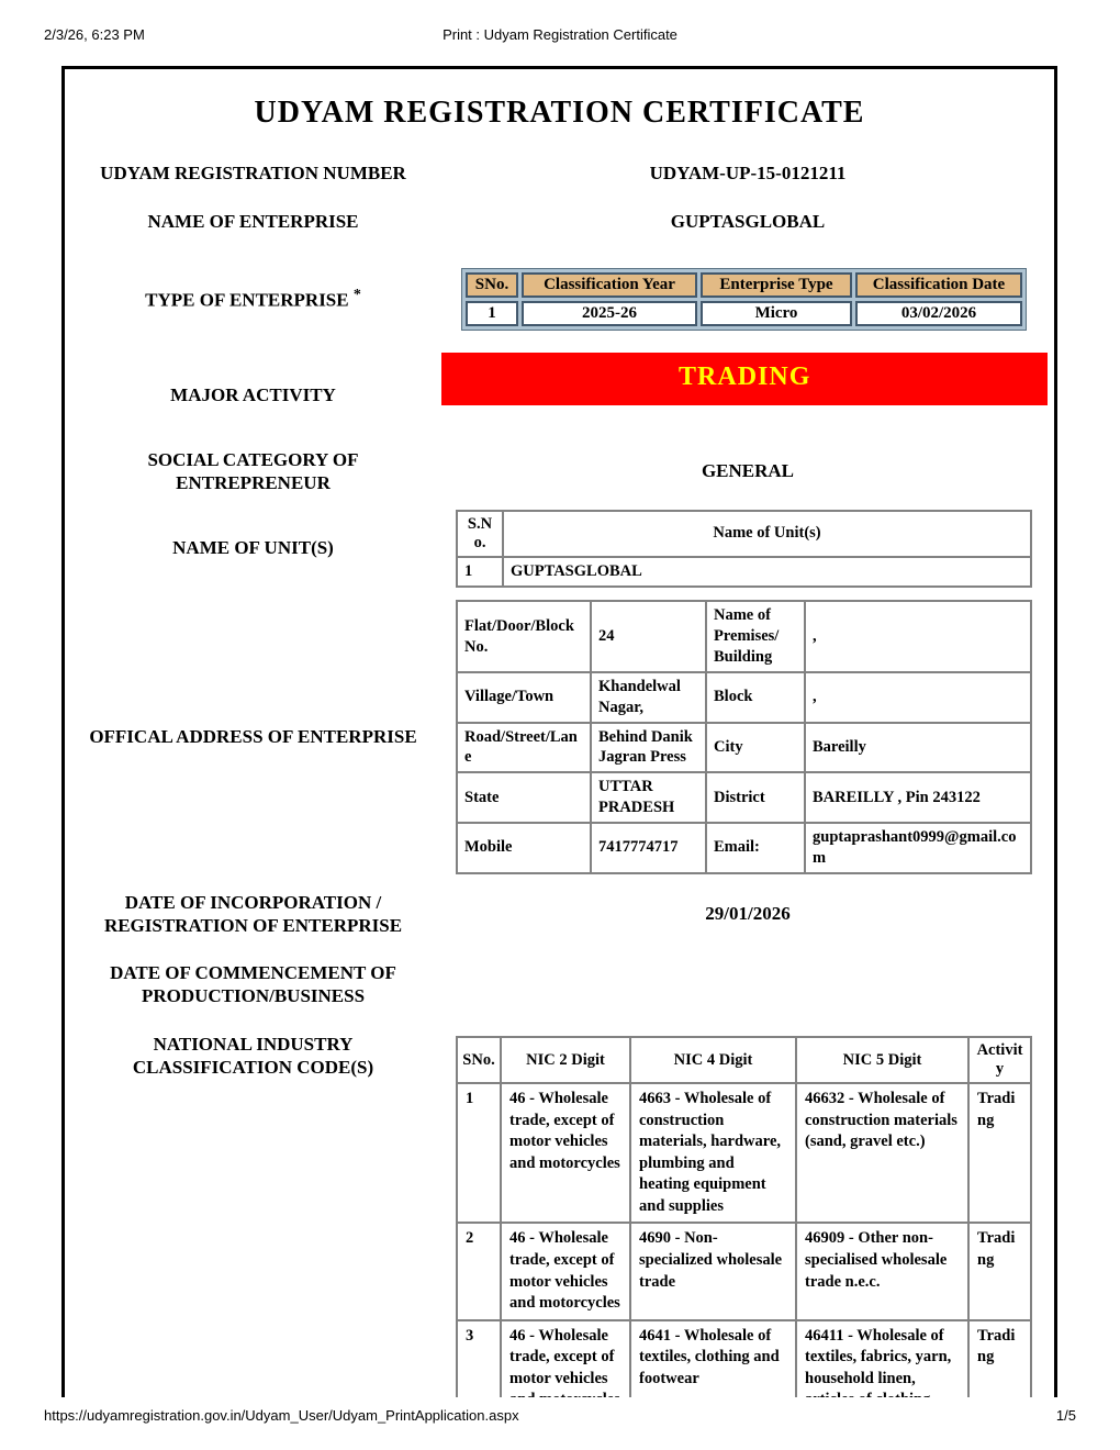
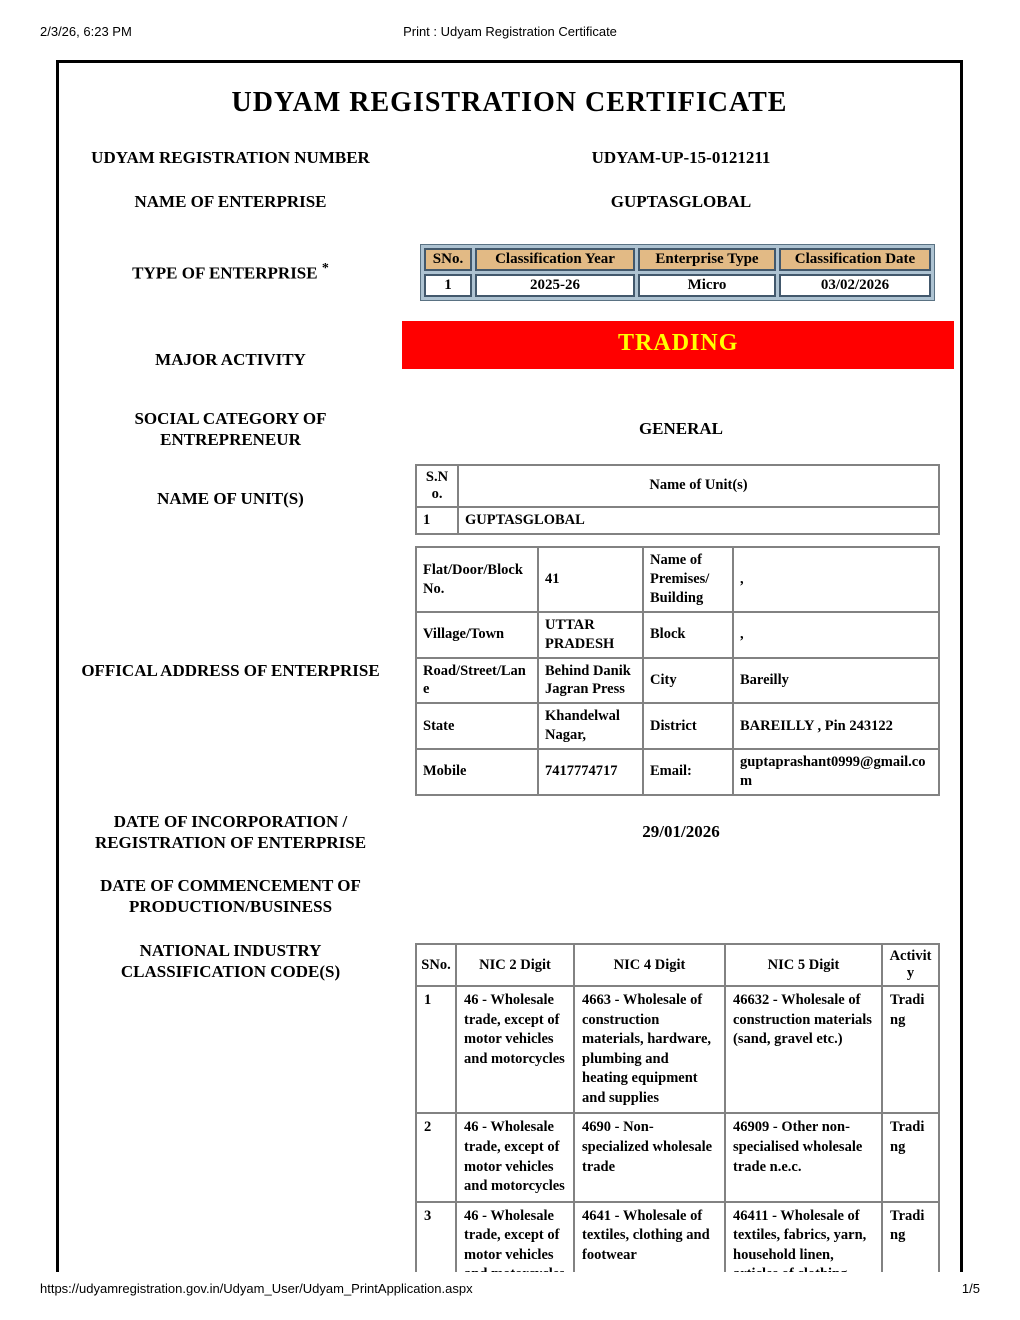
  2/3/26, 6:23 PM
  Print : Udyam Registration Certificate
  UDYAM REGISTRATION CERTIFICATE
  UDYAM REGISTRATION NUMBER
  UDYAM-UP-15-0121211
  NAME OF ENTERPRISE
  GUPTASGLOBAL
  TYPE OF ENTERPRISE *
  SNo.	Classification Year	Enterprise Type	Classification Date
  1	2025-26	Micro	03/02/2026
  MAJOR ACTIVITY
  TRADING
  SOCIAL CATEGORY OF
  ENTREPRENEUR
  GENERAL
  NAME OF UNIT(S)
  S.No.	Name of Unit(s)
  1	GUPTASGLOBAL
  OFFICAL ADDRESS OF ENTERPRISE
- Flat/Door/Block No.	24	Name of Premises/ Building	,
+ Flat/Door/Block No.	41	Name of Premises/ Building	,
- Village/Town	Khandelwal Nagar,	Block	,
+ Village/Town	UTTAR PRADESH	Block	,
  Road/Street/Lane	Behind Danik Jagran Press	City	Bareilly
- State	UTTAR PRADESH	District	BAREILLY , Pin 243122
+ State	Khandelwal Nagar,	District	BAREILLY , Pin 243122
  Mobile	7417774717	Email:	guptaprashant0999@gmail.com
  DATE OF INCORPORATION /
  REGISTRATION OF ENTERPRISE
  29/01/2026
  DATE OF COMMENCEMENT OF
  PRODUCTION/BUSINESS
  NATIONAL INDUSTRY
  CLASSIFICATION CODE(S)
  SNo.	NIC 2 Digit	NIC 4 Digit	NIC 5 Digit	Activity
  1	46 - Wholesale trade, except of motor vehicles and motorcycles	4663 - Wholesale of construction materials, hardware, plumbing and heating equipment and supplies	46632 - Wholesale of construction materials (sand, gravel etc.)	Trading
  2	46 - Wholesale trade, except of motor vehicles and motorcycles	4690 - Non-specialized wholesale trade	46909 - Other non-specialised wholesale trade n.e.c.	Trading
  3	46 - Wholesale trade, except of motor vehicles	4641 - Wholesale of textiles, clothing and footwear	46411 - Wholesale of textiles, fabrics, yarn, household linen,	Trading
  https://udyamregistration.gov.in/Udyam_User/Udyam_PrintApplication.aspx
  1/5
